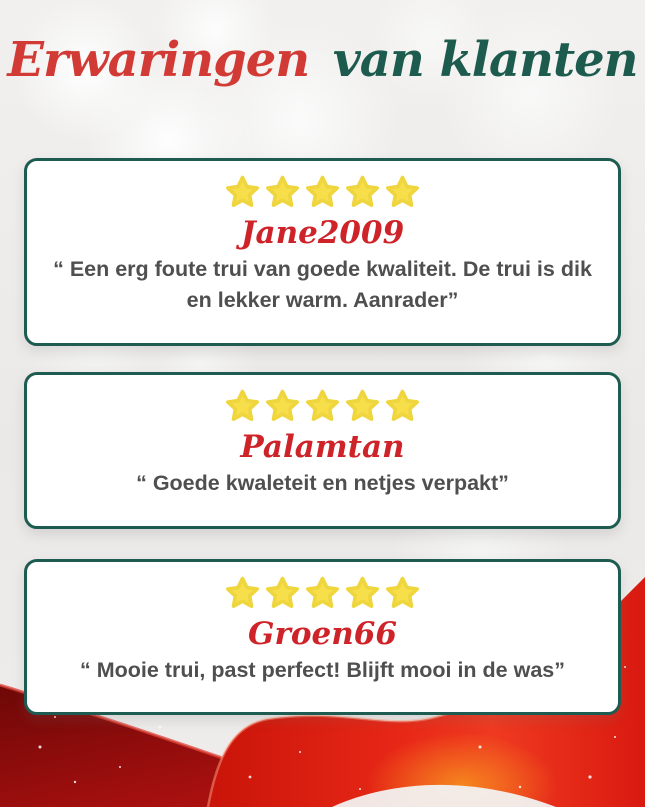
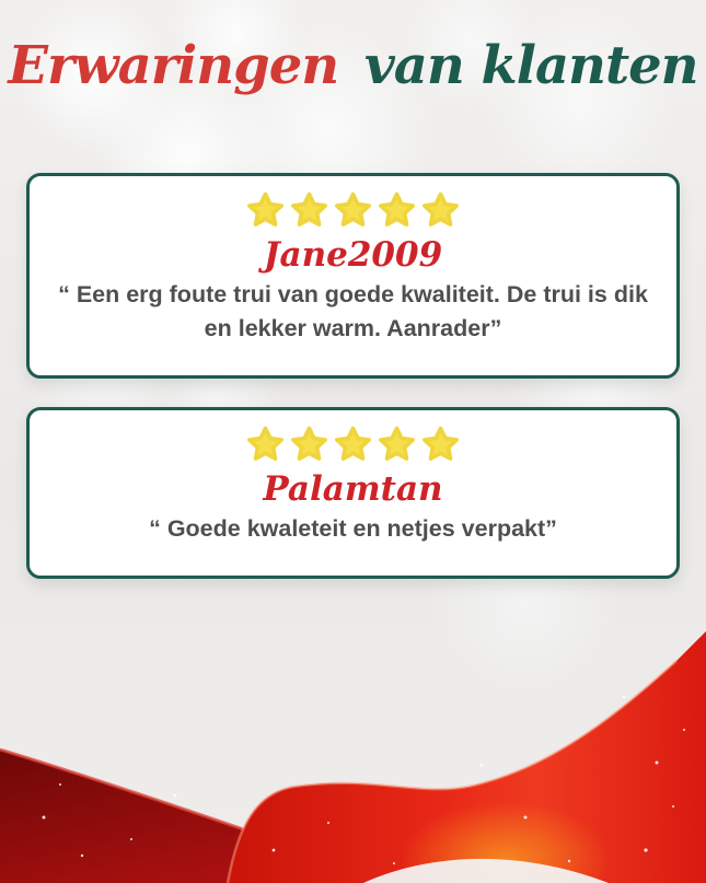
  Erwaringen van klanten
  Jane2009
  “ Een erg foute trui van goede kwaliteit. De trui is dik en lekker warm. Aanrader”
  Palamtan
  “ Goede kwaleteit en netjes verpakt”
- Groen66
- “ Mooie trui, past perfect! Blijft mooi in de was”
